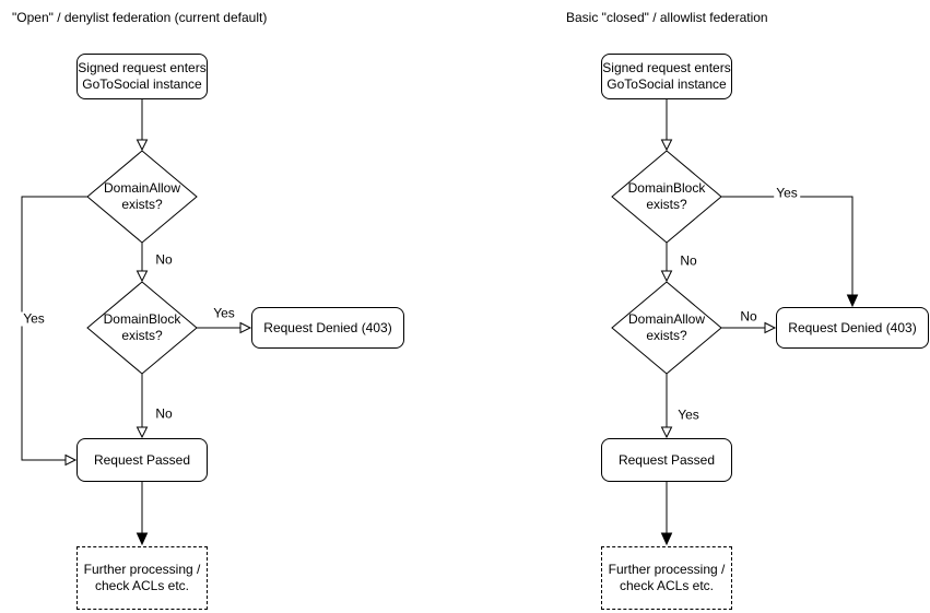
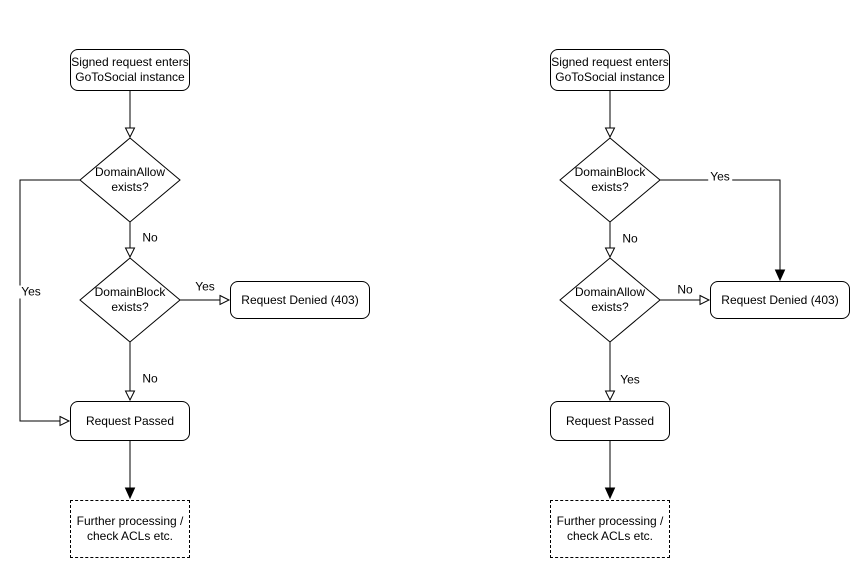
- "Open" / denylist federation (current default)
- Basic "closed" / allowlist federation
  Signed request enters
  GoToSocial instance
  DomainAllow
  exists?
  DomainBlock
  exists?
  Request Denied (403)
  Request Passed
  Further processing /
  check ACLs etc.
  Yes
  No
  Yes
  No
  Signed request enters
  GoToSocial instance
  DomainBlock
  exists?
  DomainAllow
  exists?
  Request Denied (403)
  Request Passed
  Further processing /
  check ACLs etc.
  Yes
  No
  No
  Yes
